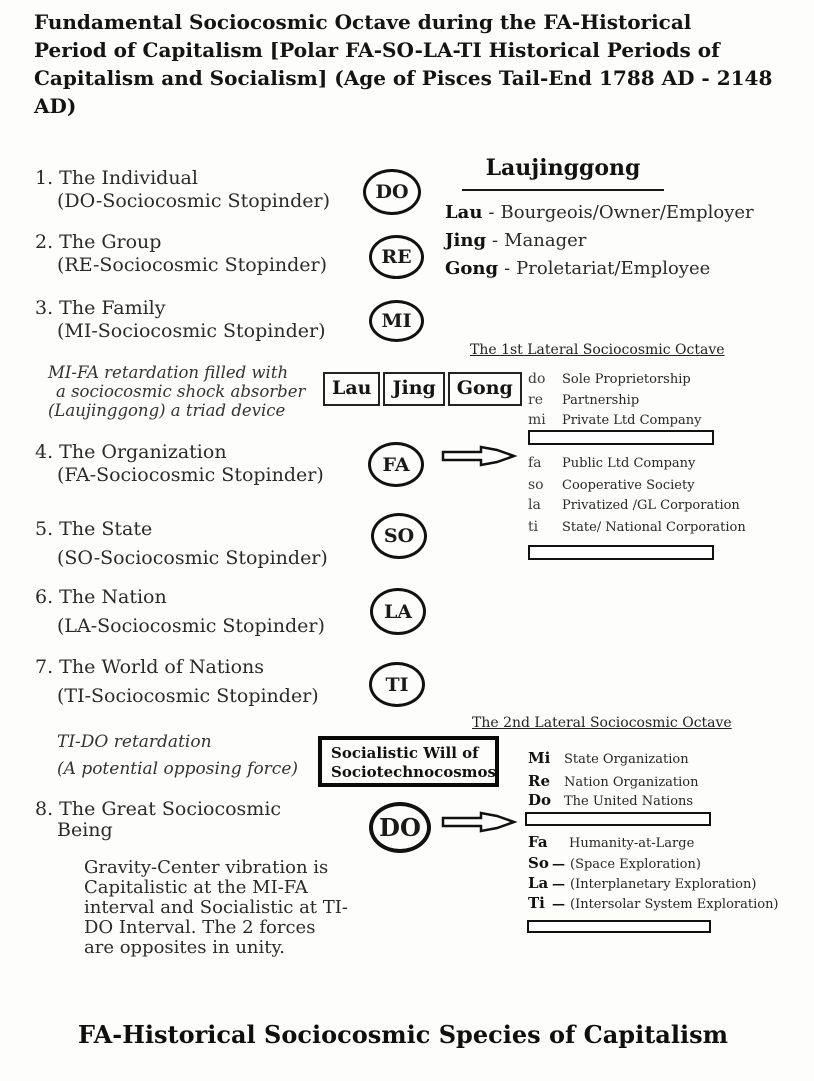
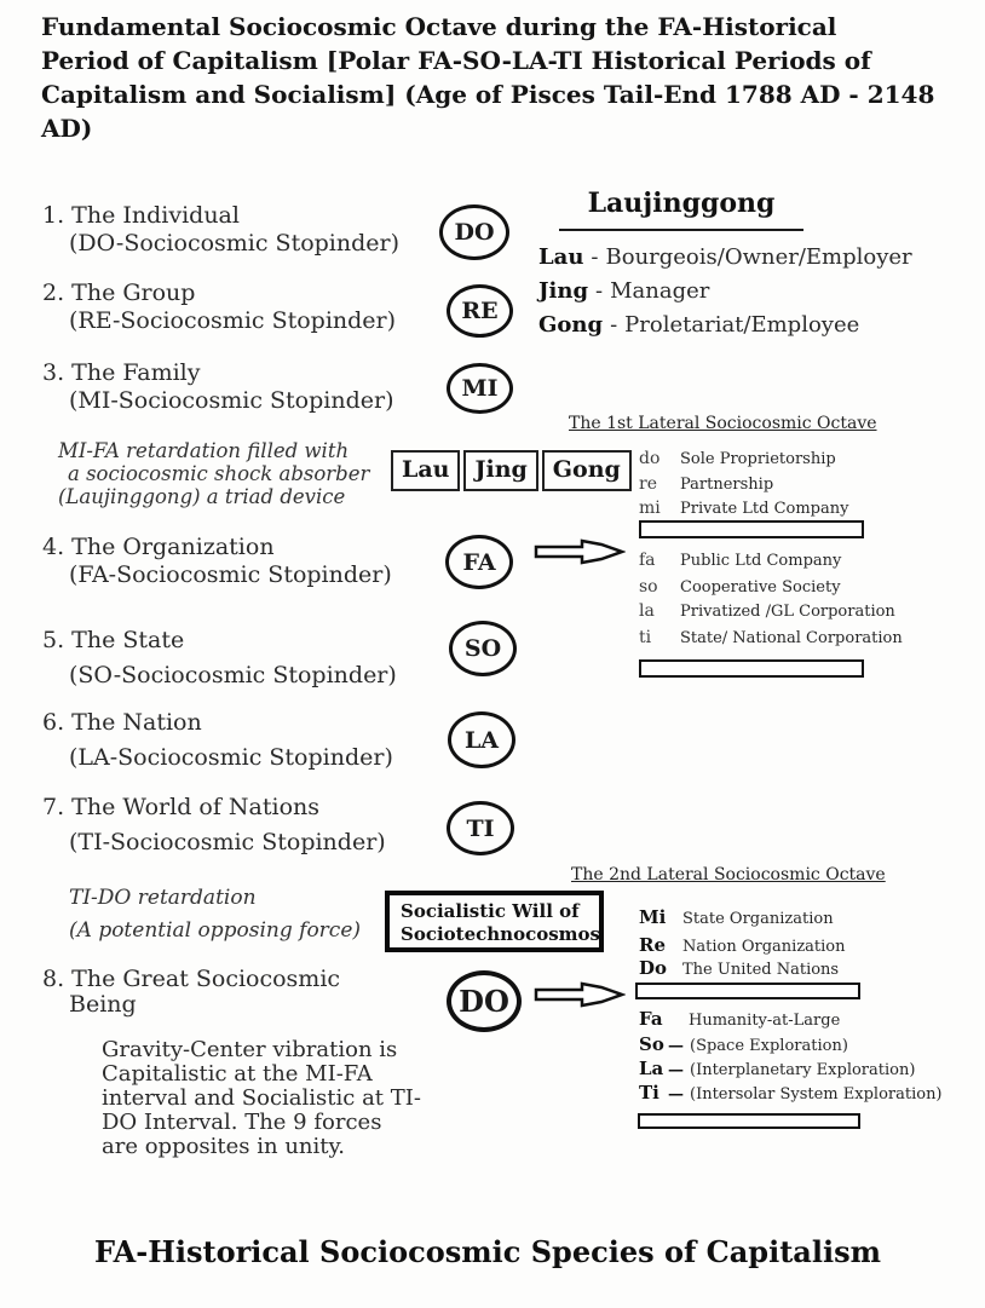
  Fundamental Sociocosmic Octave during the FA-Historical
  Period of Capitalism [Polar FA-SO-LA-TI Historical Periods of
  Capitalism and Socialism] (Age of Pisces Tail-End 1788 AD - 2148 AD)
  1. The Individual
  (DO-Sociocosmic Stopinder)
  2. The Group
  (RE-Sociocosmic Stopinder)
  3. The Family
  (MI-Sociocosmic Stopinder)
  4. The Organization
  (FA-Sociocosmic Stopinder)
  5. The State
  (SO-Sociocosmic Stopinder)
  6. The Nation
  (LA-Sociocosmic Stopinder)
  7. The World of Nations
  (TI-Sociocosmic Stopinder)
  8. The Great Sociocosmic
  Being
  MI-FA retardation filled with
  a sociocosmic shock absorber
  (Laujinggong) a triad device
  TI-DO retardation
  (A potential opposing force)
  Gravity-Center vibration is
  Capitalistic at the MI-FA
  interval and Socialistic at TI-
- DO Interval. The 2 forces
+ DO Interval. The 9 forces
  are opposites in unity.
  DO
  RE
  MI
  FA
  SO
  LA
  TI
  DO
  Laujinggong
  Lau - Bourgeois/Owner/Employer
  Jing - Manager
  Gong - Proletariat/Employee
  Lau
  Jing
  Gong
  The 1st Lateral Sociocosmic Octave
  do Sole Proprietorship
  re Partnership
  mi Private Ltd Company
  fa Public Ltd Company
  so Cooperative Society
  la Privatized /GL Corporation
  ti State/ National Corporation
  The 2nd Lateral Sociocosmic Octave
  Mi State Organization
  Re Nation Organization
  Do The United Nations
  Fa Humanity-at-Large
  So — (Space Exploration)
  La — (Interplanetary Exploration)
  Ti — (Intersolar System Exploration)
  Socialistic Will of
  Sociotechnocosmos
  FA-Historical Sociocosmic Species of Capitalism
